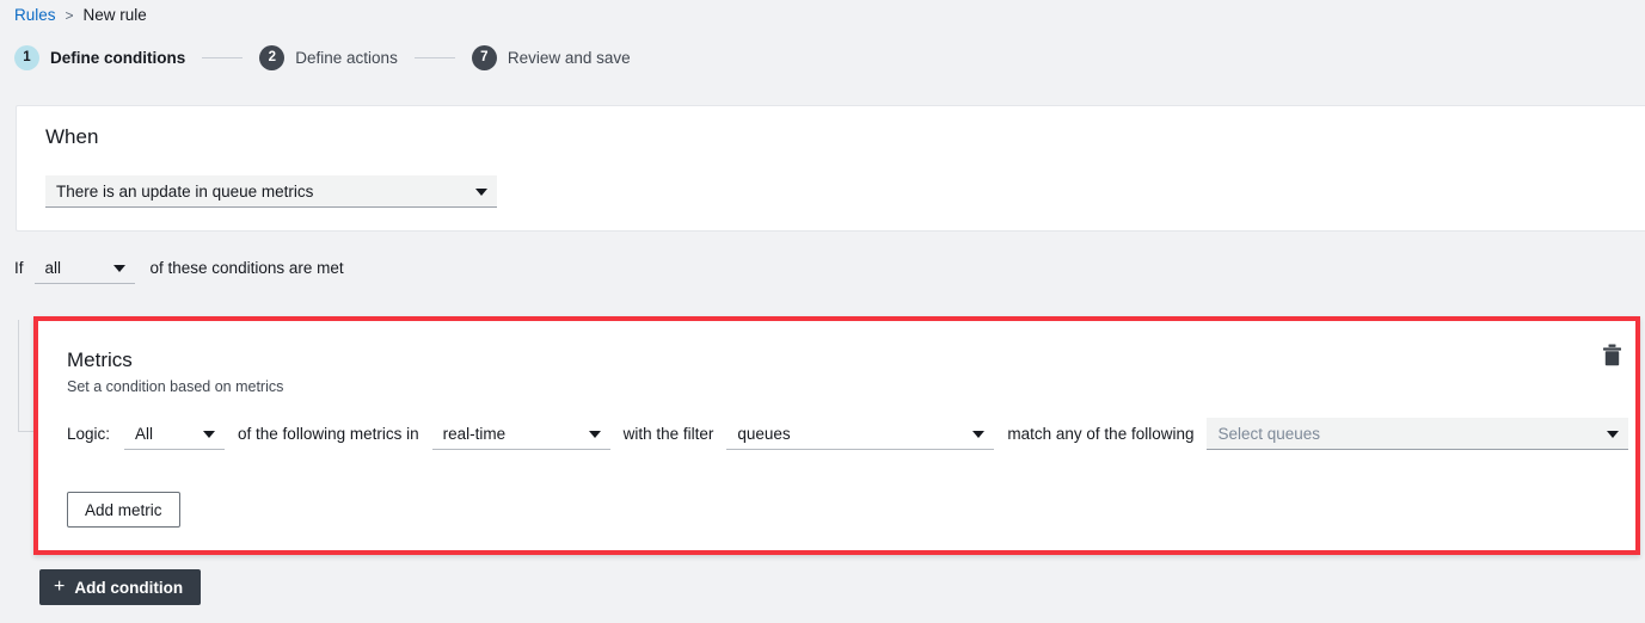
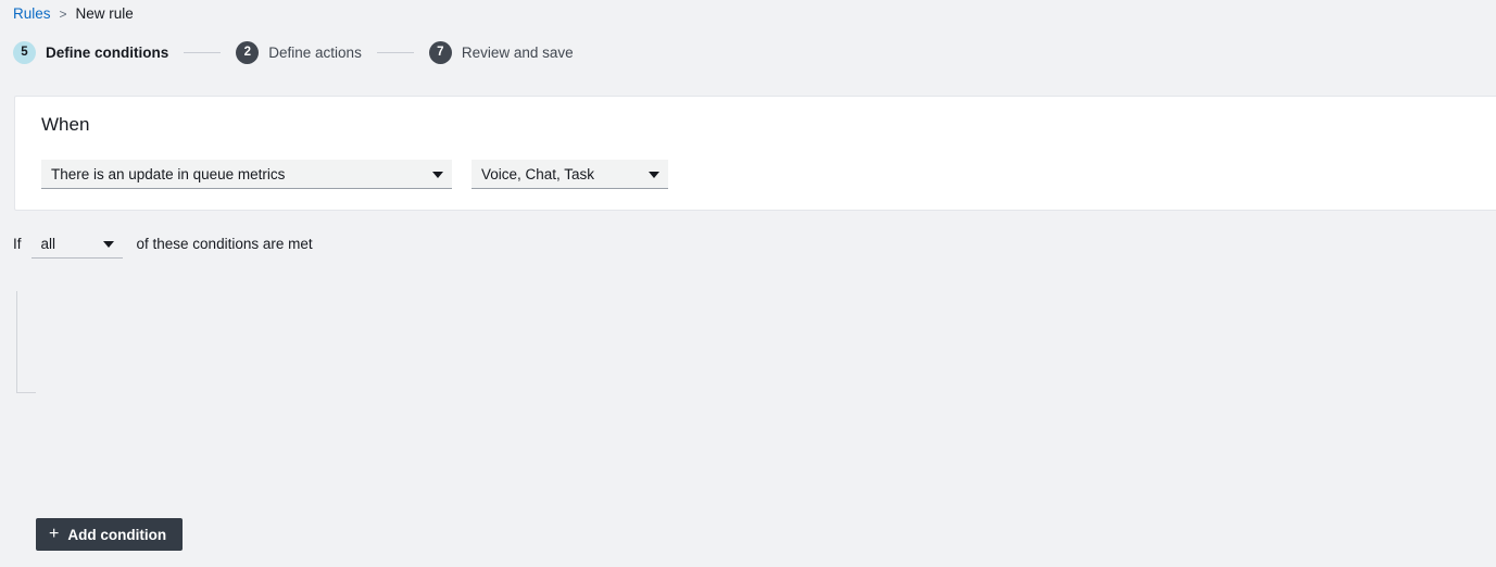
  Rules
  >
  New rule
- 1
+ 5
  Define conditions
  2
  Define actions
  7
  Review and save
  When
  There is an update in queue metrics
+ Voice, Chat, Task
  If
  all
  of these conditions are met
- Metrics
- Set a condition based on metrics
- Logic:
- All
- of the following metrics in
- real-time
- with the filter
- queues
- match any of the following
- Select queues
- Add metric
  +
  Add condition
